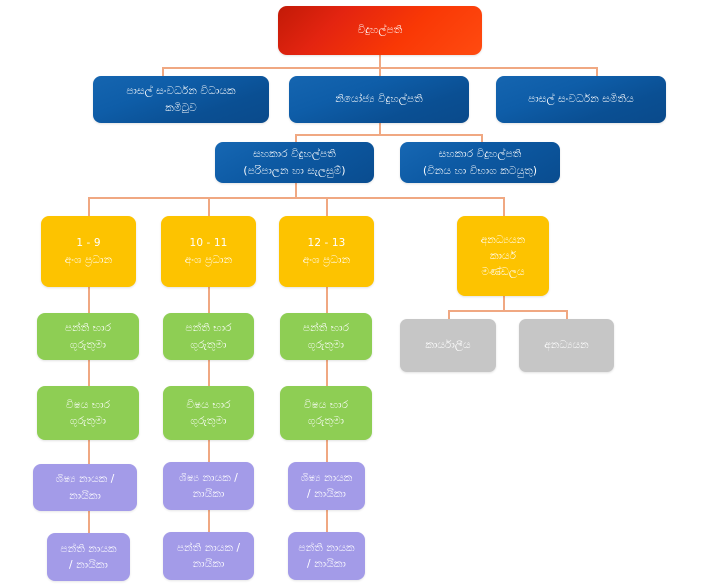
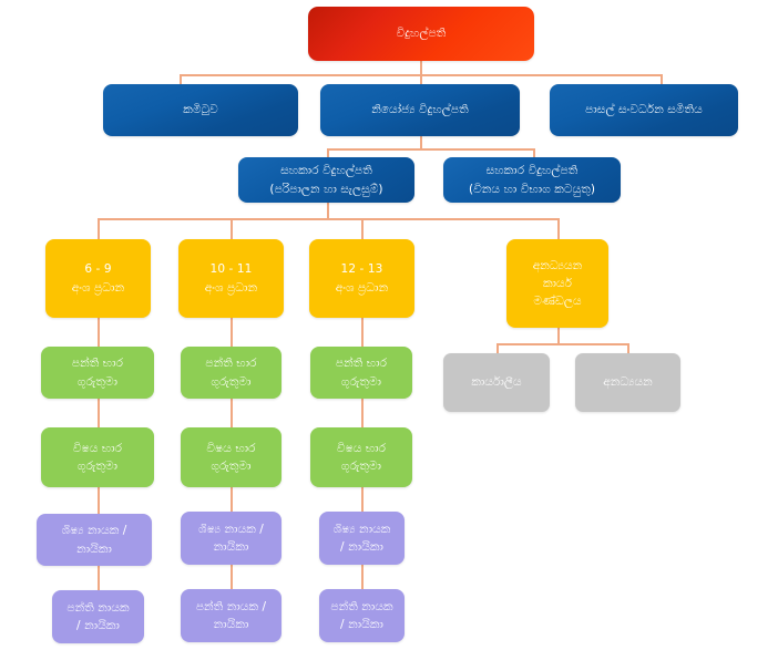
  විදුහල්පති
- පාසල් සංවර්ධන විධායක
  කමිටුව
  නියෝජ්‍ය විදුහල්පති
  පාසල් සංවර්ධන සමිතිය
  සහකාර විදුහල්පති
  (පරිපාලන හා සැලසුම්)
  සහකාර විදුහල්පති
  (විනය හා විභාග කටයුතු)
- 1 - 9
+ 6 - 9
  අංශ ප්‍රධාන
  10 - 11
  අංශ ප්‍රධාන
  12 - 13
  අංශ ප්‍රධාන
  අනධ්‍යයන
  කාර්ය
  මණ්ඩලය
  කාර්යාලීය
  අනධ්‍යයන
  පන්ති භාර
  ගුරුතුමා
  පන්ති භාර
  ගුරුතුමා
  පන්ති භාර
  ගුරුතුමා
  විෂය භාර
  ගුරුතුමා
  විෂය භාර
  ගුරුතුමා
  විෂය භාර
  ගුරුතුමා
  ශිෂ්‍ය නායක /
  නායිකා
  ශිෂ්‍ය නායක /
  නායිකා
  ශිෂ්‍ය නායක
  / නායිකා
  පන්ති නායක
  / නායිකා
  පන්ති නායක /
  නායිකා
  පන්ති නායක
  / නායිකා
